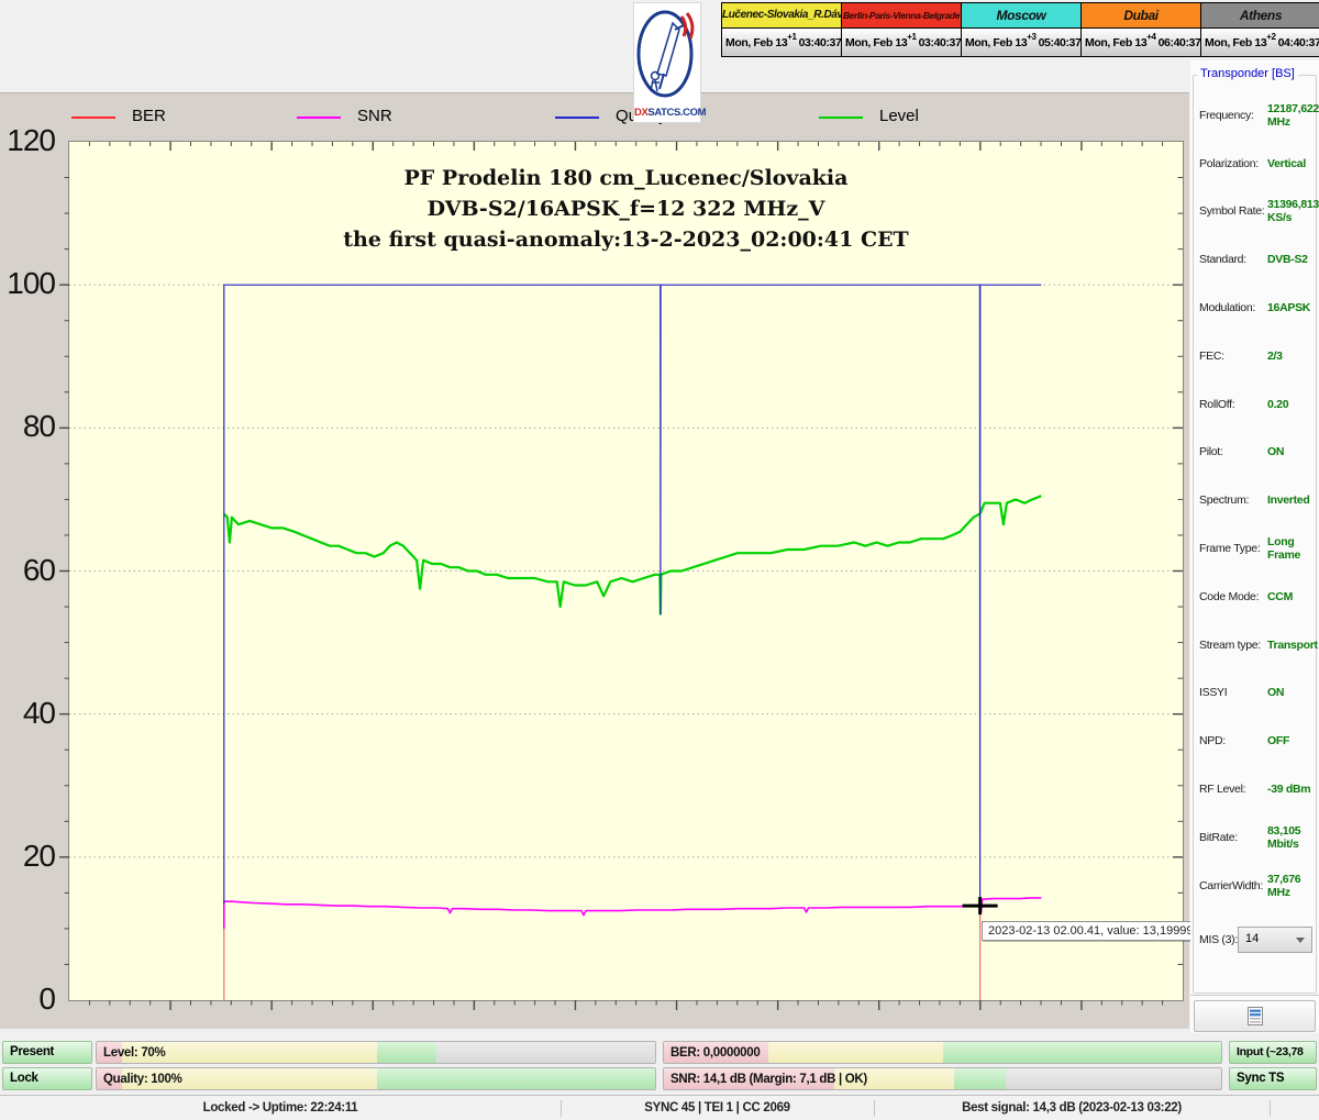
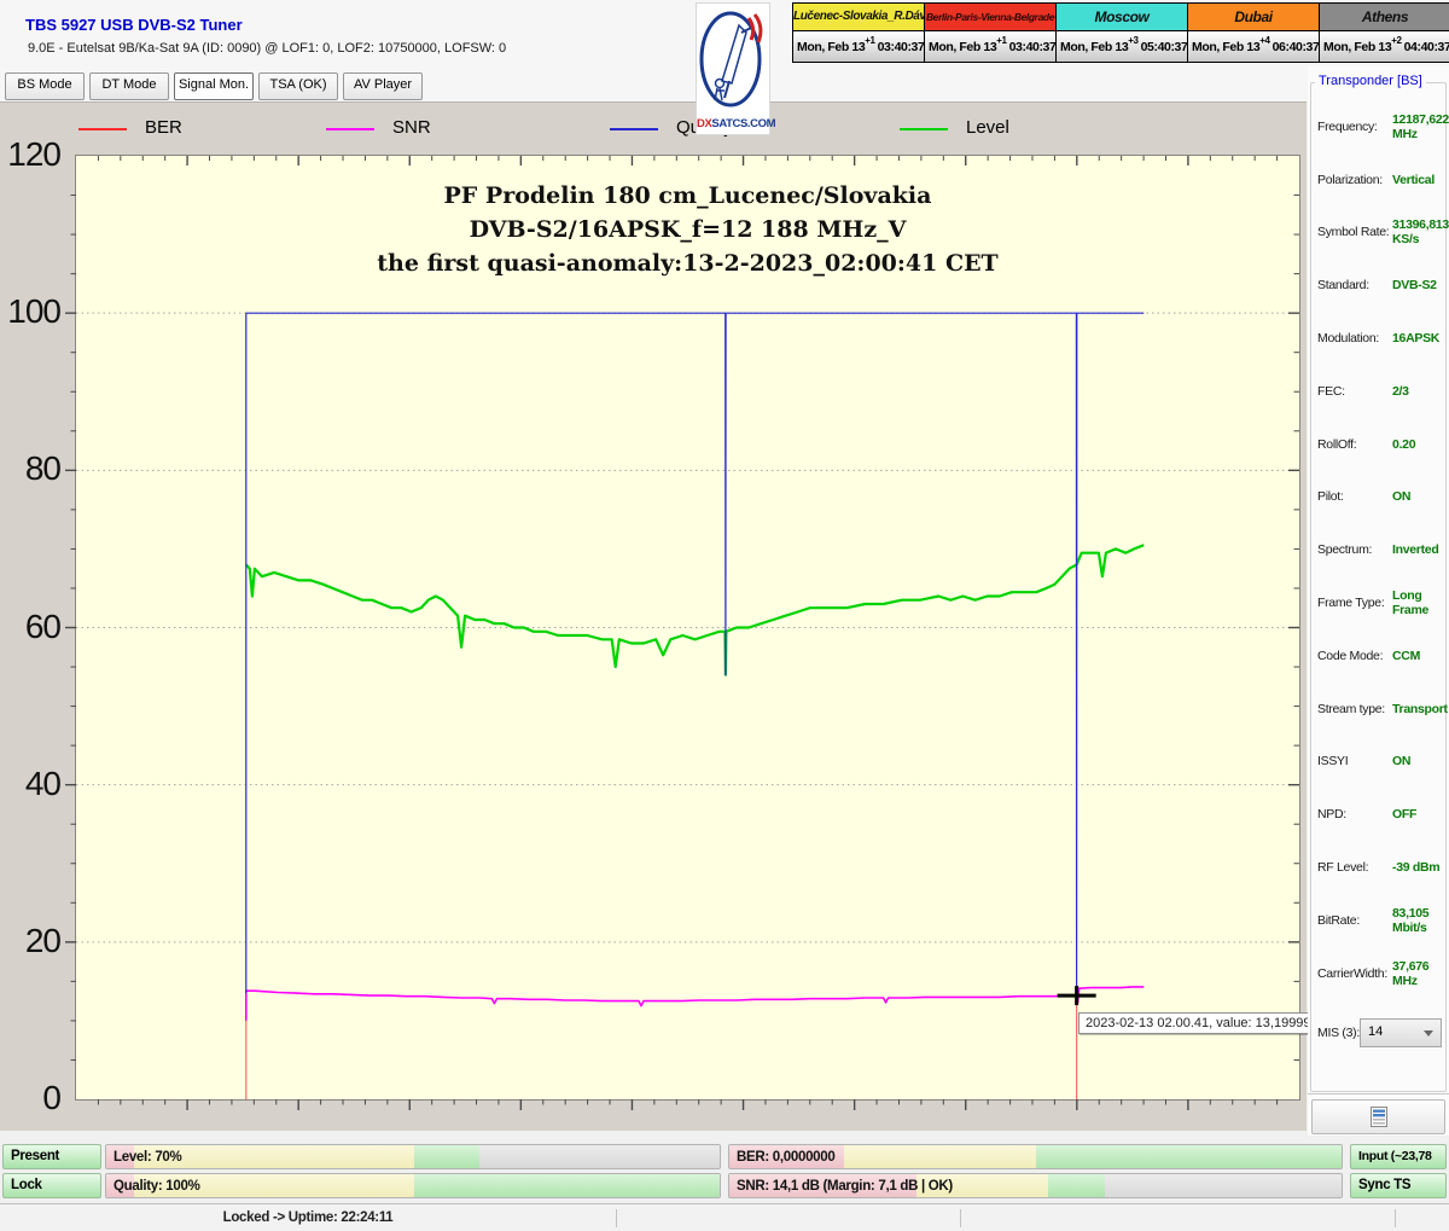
+ TBS 5927 USB DVB-S2 Tuner
+ 9.0E - Eutelsat 9B/Ka-Sat 9A (ID: 0090) @ LOF1: 0, LOF2: 10750000, LOFSW: 0
+ BS Mode
+ DT Mode
+ Signal Mon.
+ TSA (OK)
+ AV Player
  DXSATCS.COM
  Lučenec-Slovakia_R.Dáv
  Mon, Feb 13
  +1
  03:40:37
  Berlin-Paris-Vienna-Belgrade
  Mon, Feb 13
  +1
  03:40:37
  Moscow
  Mon, Feb 13
  +3
  05:40:37
  Dubai
  Mon, Feb 13
  +4
  06:40:37
  Athens
  Mon, Feb 13
  +2
  04:40:37
  BER
  SNR
  Level
  0
  20
  40
  60
  80
  100
  120
  PF Prodelin 180 cm_Lucenec/Slovakia
- DVB-S2/16APSK_f=12 322 MHz_V
+ DVB-S2/16APSK_f=12 188 MHz_V
  the first quasi-anomaly:13-2-2023_02:00:41 CET
  2023-02-13 02.00.41, value: 13,1999
  Transponder [BS]
  Frequency:
  12187,622 MHz
  Polarization:
  Vertical
  Symbol Rate:
  31396,813 KS/s
  Standard:
  DVB-S2
  Modulation:
  16APSK
  FEC:
  2/3
  RollOff:
  0.20
  Pilot:
  ON
  Spectrum:
  Inverted
  Frame Type:
  Long Frame
  Code Mode:
  CCM
  Stream type:
  Transport
  ISSYI
  ON
  NPD:
  OFF
  RF Level:
  -39 dBm
  BitRate:
  83,105 Mbit/s
  CarrierWidth:
  37,676 MHz
  MIS (3):
  14
  Present
  Level: 70%
  BER: 0,0000000
  Input (~23,78
  Lock
  Quality: 100%
  SNR: 14,1 dB (Margin: 7,1 dB | OK)
  Sync TS
  Locked -> Uptime: 22:24:11
- SYNC 45 | TEI 1 | CC 2069
- Best signal: 14,3 dB (2023-02-13 03:22)
